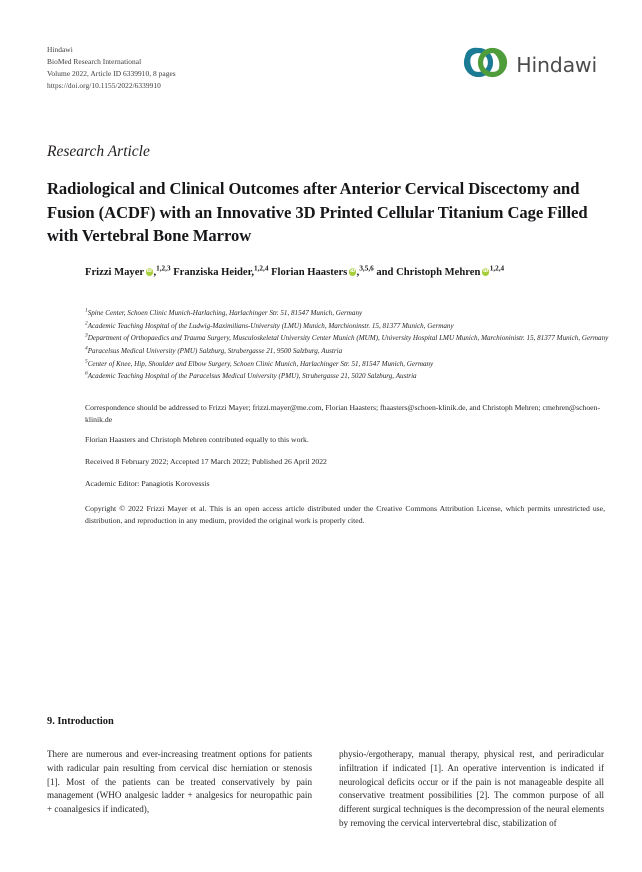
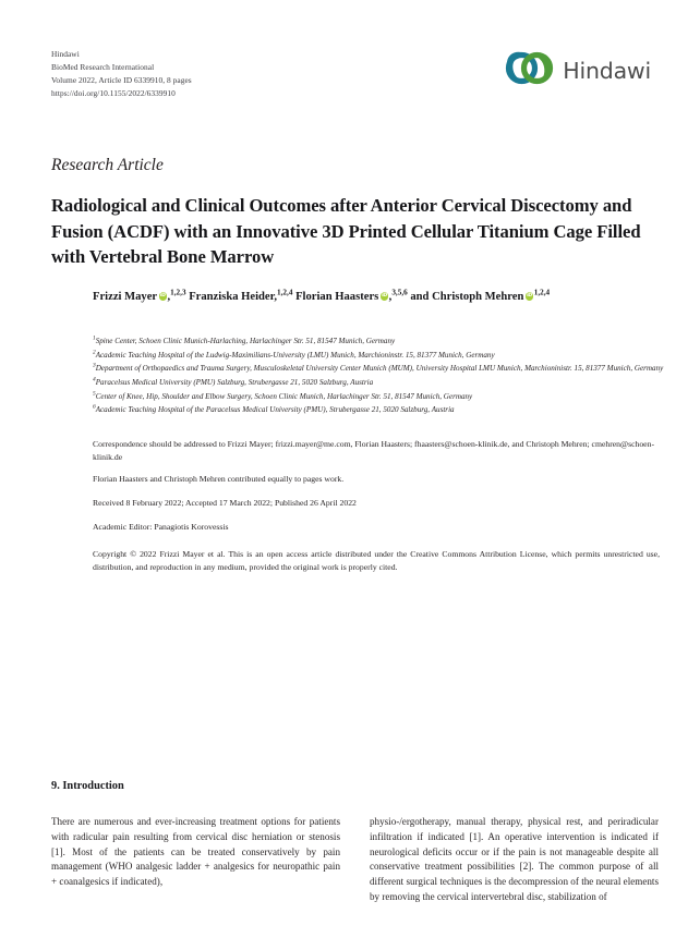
  Hindawi
  BioMed Research International
  Volume 2022, Article ID 6339910, 8 pages
  https://doi.org/10.1155/2022/6339910
  Hindawi
  Research Article
  Radiological and Clinical Outcomes after Anterior Cervical Discectomy and Fusion (ACDF) with an Innovative 3D Printed Cellular Titanium Cage Filled with Vertebral Bone Marrow
  Frizzi Mayer ,1,2,3 Franziska Heider,1,2,4 Florian Haasters ,3,5,6 and Christoph Mehren 1,2,4
  Spine Center, Schoen Clinic Munich-Harlaching, Harlachinger Str. 51, 81547 Munich, Germany
  Academic Teaching Hospital of the Ludwig-Maximilians-University (LMU) Munich, Marchioninstr. 15, 81377 Munich, Germany
  Department of Orthopaedics and Trauma Surgery, Musculoskeletal University Center Munich (MUM), University Hospital LMU Munich, Marchioninistr. 15, 81377 Munich, Germany
- Paracelsus Medical University (PMU) Salzburg, Strubergasse 21, 9500 Salzburg, Austria
+ Paracelsus Medical University (PMU) Salzburg, Strubergasse 21, 5020 Salzburg, Austria
  Center of Knee, Hip, Shoulder and Elbow Surgery, Schoen Clinic Munich, Harlachinger Str. 51, 81547 Munich, Germany
  Academic Teaching Hospital of the Paracelsus Medical University (PMU), Strubergasse 21, 5020 Salzburg, Austria
  Correspondence should be addressed to Frizzi Mayer; frizzi.mayer@me.com, Florian Haasters; fhaasters@schoen-klinik.de, and Christoph Mehren; cmehren@schoen-klinik.de
- Florian Haasters and Christoph Mehren contributed equally to this work.
+ Florian Haasters and Christoph Mehren contributed equally to pages work.
  Received 8 February 2022; Accepted 17 March 2022; Published 26 April 2022
  Academic Editor: Panagiotis Korovessis
  Copyright © 2022 Frizzi Mayer et al. This is an open access article distributed under the Creative Commons Attribution License, which permits unrestricted use, distribution, and reproduction in any medium, provided the original work is properly cited.
  9. Introduction
  There are numerous and ever-increasing treatment options for patients with radicular pain resulting from cervical disc herniation or stenosis [1]. Most of the patients can be treated conservatively by pain management (WHO analgesic ladder + analgesics for neuropathic pain + coanalgesics if indicated),
  physio-/ergotherapy, manual therapy, physical rest, and periradicular infiltration if indicated [1]. An operative intervention is indicated if neurological deficits occur or if the pain is not manageable despite all conservative treatment possibilities [2]. The common purpose of all different surgical techniques is the decompression of the neural elements by removing the cervical intervertebral disc, stabilization of
